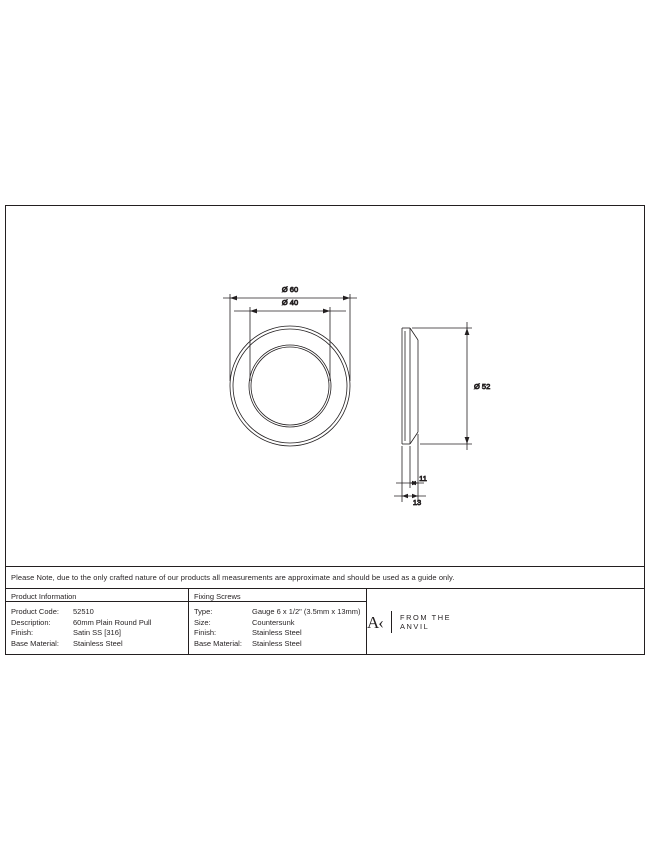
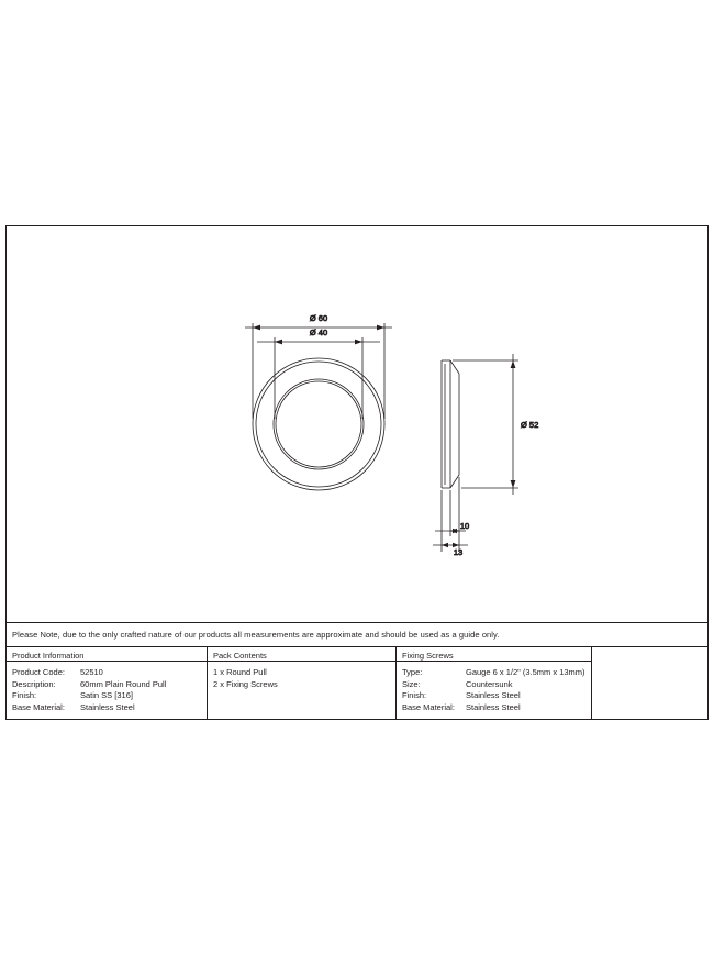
  Ø 60
  Ø 40
  Ø 52
- 11
+ 10
  13
  Please Note, due to the only crafted nature of our products all measurements are approximate and should be used as a guide only.
  Product Information
  Product Code:
  52510
  Description:
  60mm Plain Round Pull
  Finish:
  Satin SS [316]
  Base Material:
  Stainless Steel
+ Pack Contents
+ 1 x Round Pull
+ 2 x Fixing Screws
  Fixing Screws
  Type:
  Gauge 6 x 1/2" (3.5mm x 13mm)
  Size:
  Countersunk
  Finish:
  Stainless Steel
  Base Material:
  Stainless Steel
- A‹
- FROM THE ANVIL
